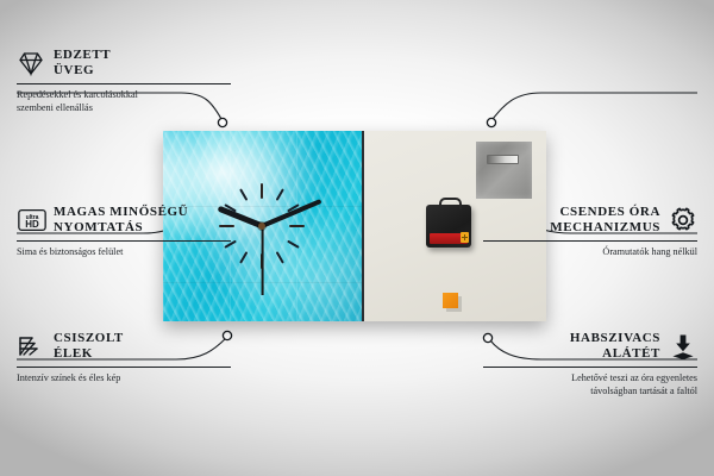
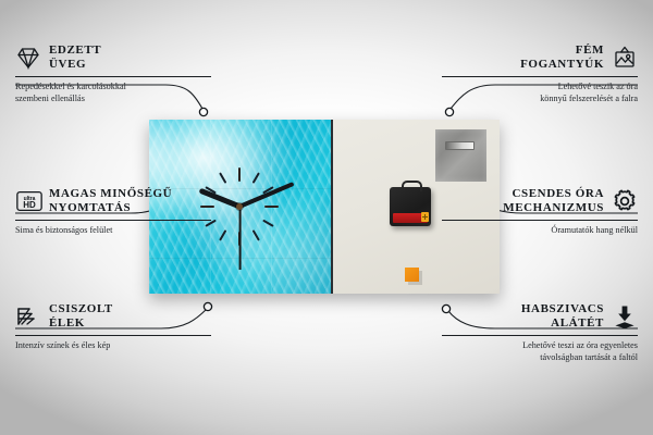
  EDZETT
  ÜVEG
  Repedésekkel és karcolásokkal
  szembeni ellenállás
+ FÉM
+ FOGANTYÚK
+ Lehetővé teszik az óra
+ könnyű felszerelését a falra
  HD
  MAGAS MINŐSÉGŰ
  NYOMTATÁS
  Sima és biztonságos felület
  CSENDES ÓRA
  MECHANIZMUS
  Óramutatók hang nélkül
  CSISZOLT
  ÉLEK
  Intenzív színek és éles kép
  HABSZIVACS
  ALÁTÉT
  Lehetővé teszi az óra egyenletes
  távolságban tartását a faltól
